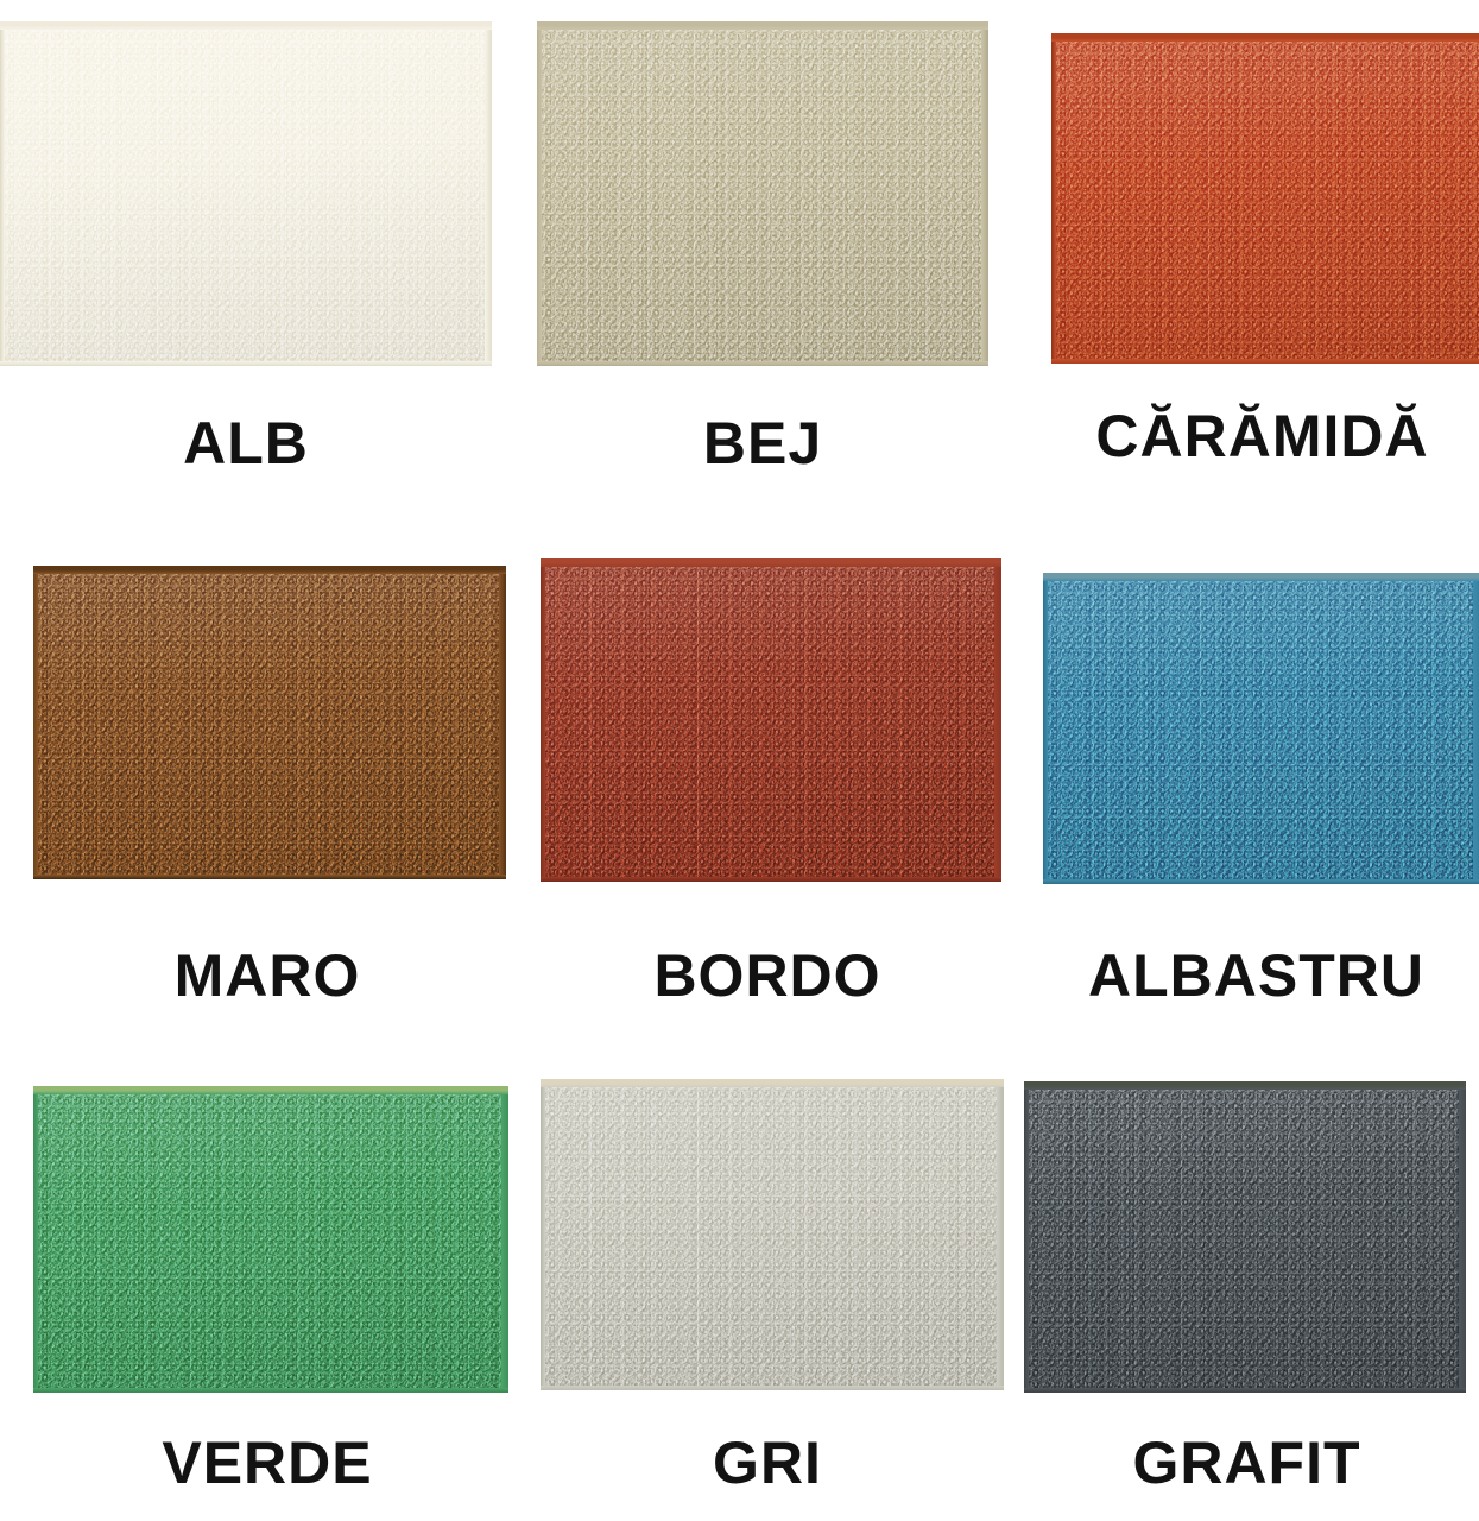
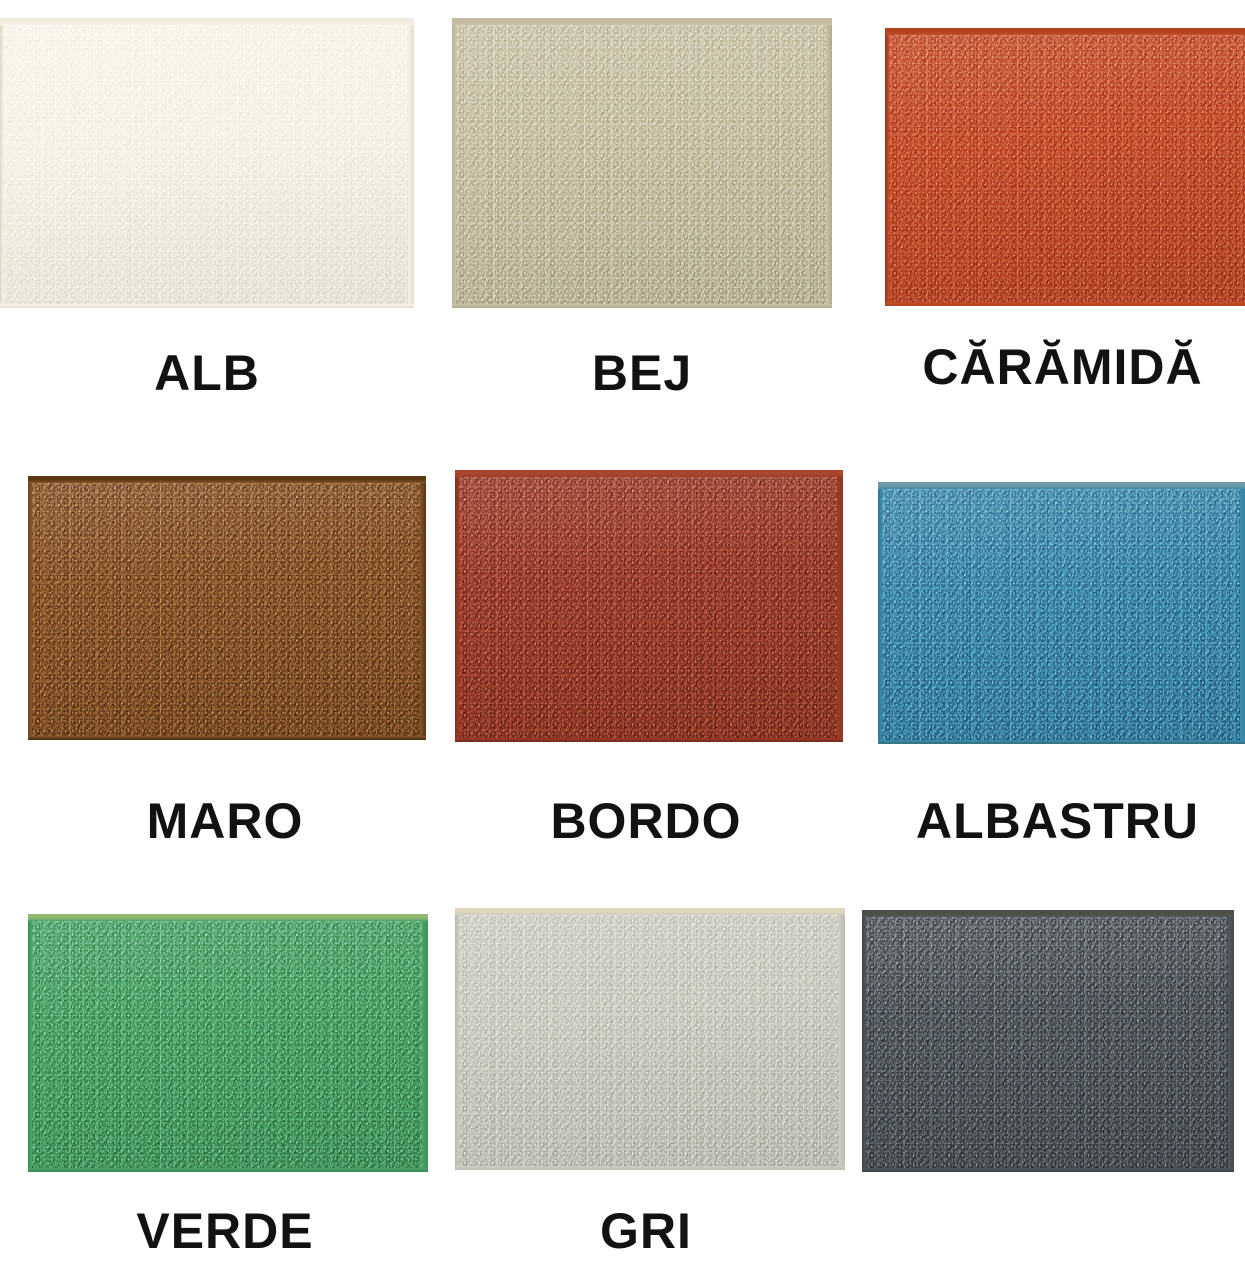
  ALB
  BEJ
  CĂRĂMIDĂ
  MARO
  BORDO
  ALBASTRU
  VERDE
  GRI
- GRAFIT
